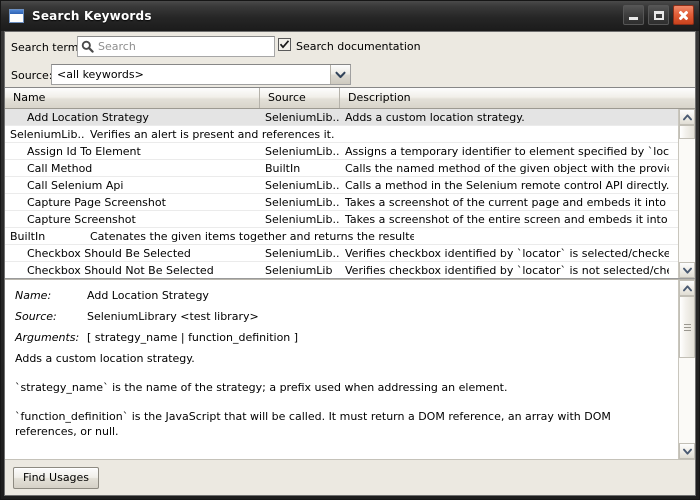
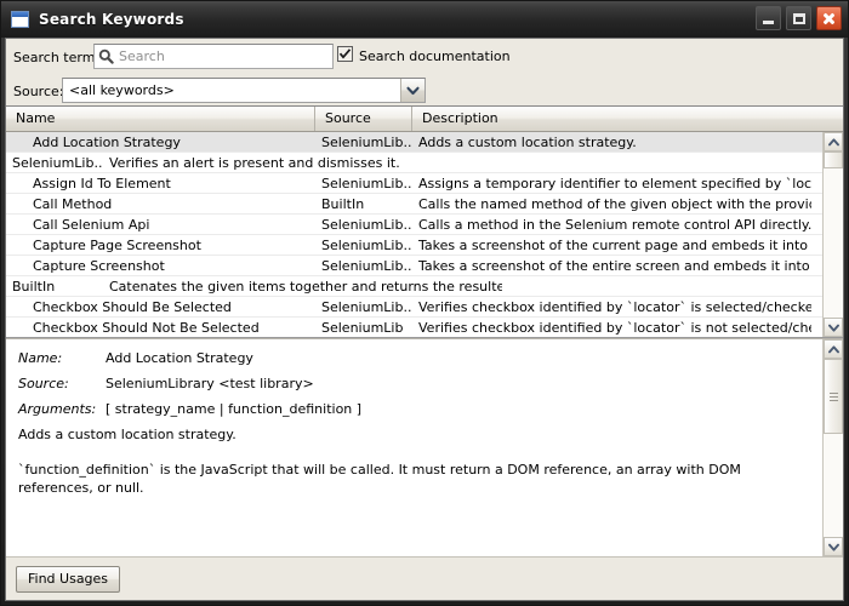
  Search Keywords
  Search term
  Search
  Search documentation
  Source
  <all keywords>
  Name
  Source
  Description
  Add Location Strategy
  SeleniumLib..
  Adds a custom location strategy.
  SeleniumLib..
- Verifies an alert is present and references it.
+ Verifies an alert is present and dismisses it.
  Assign Id To Element
  SeleniumLib..
  Assigns a temporary identifier to element specified by `loc
  Call Method
  BuiltIn
  Calls the named method of the given object with the provi
  Call Selenium Api
  SeleniumLib..
  Calls a method in the Selenium remote control API directly.
  Capture Page Screenshot
  SeleniumLib..
  Takes a screenshot of the current page and embeds it into
  Capture Screenshot
  SeleniumLib..
  Takes a screenshot of the entire screen and embeds it into
  BuiltIn
  Catenates the given items together and returns the resulte
  Checkbox Should Be Selected
  SeleniumLib..
  Verifies checkbox identified by `locator` is selected/checke
  Checkbox Should Not Be Selected
  SeleniumLib
  Verifies checkbox identified by `locator` is not selected/ch
  Name:
  Add Location Strategy
  Source:
  SeleniumLibrary <test library>
  Arguments:
  [ strategy_name | function_definition ]
  Adds a custom location strategy.
- `strategy_name` is the name of the strategy; a prefix used when addressing an element.
  `function_definition` is the JavaScript that will be called. It must return a DOM reference, an array with DOM references, or null.
  Find Usages
